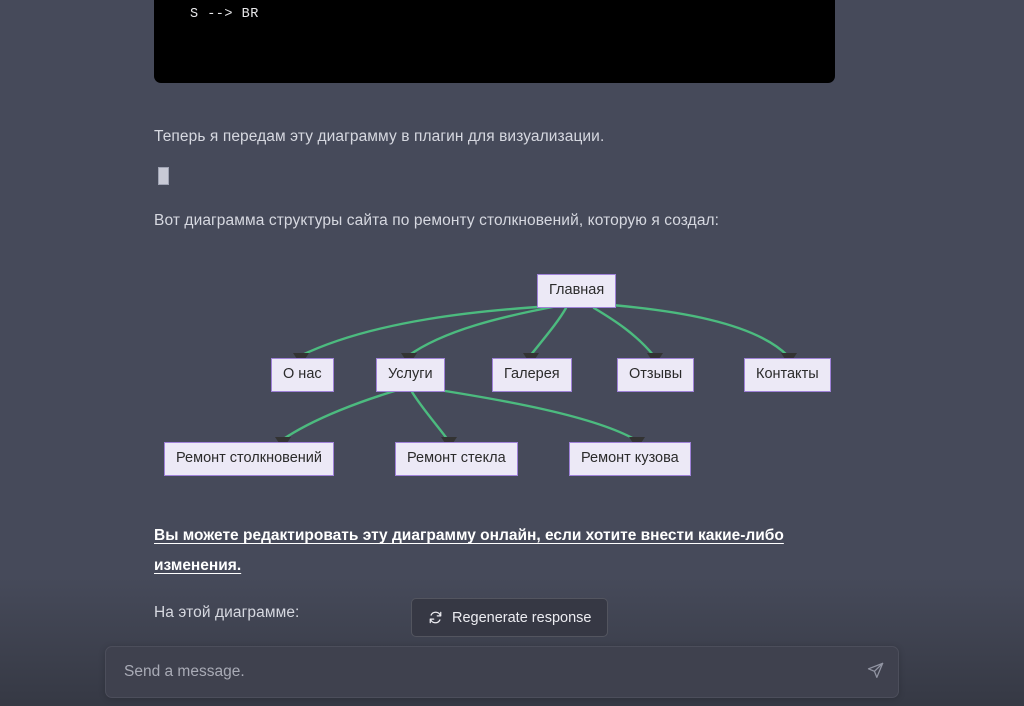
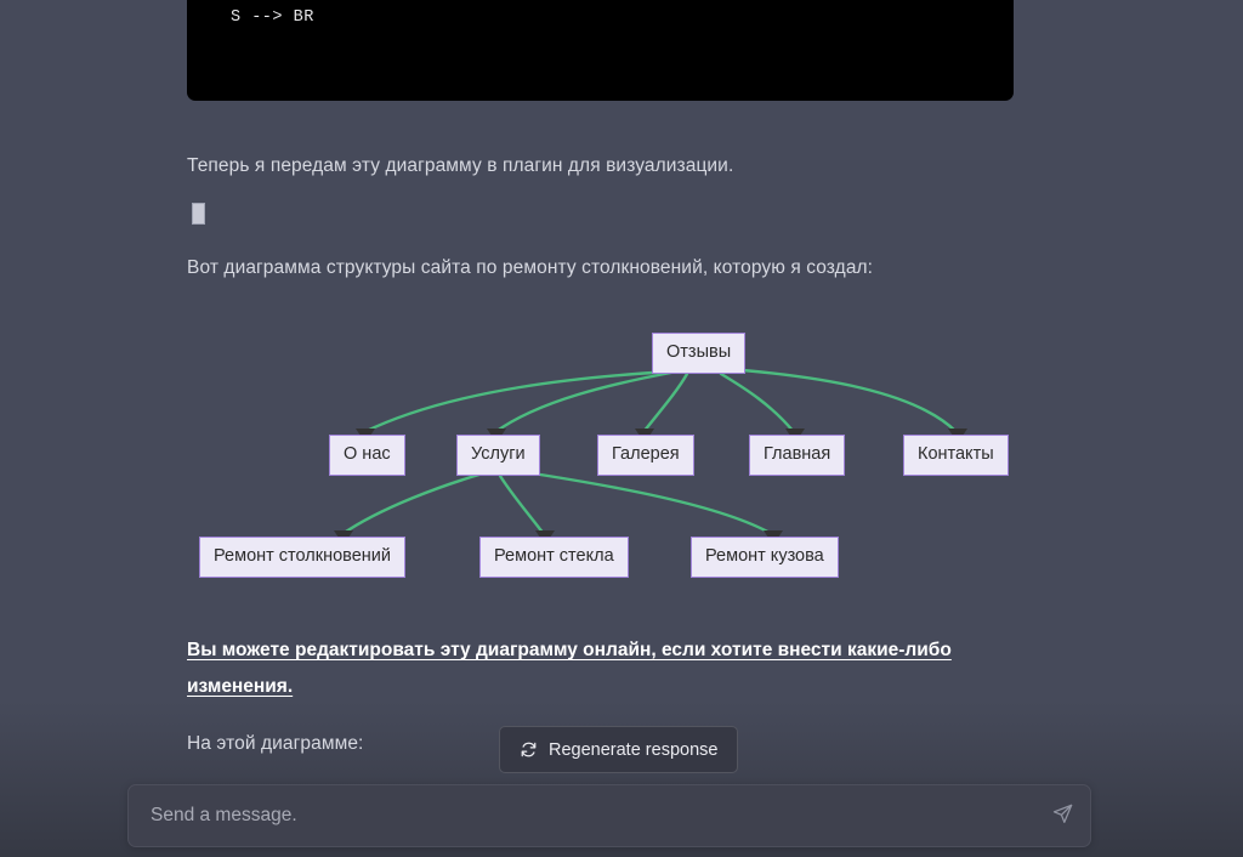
  S --> BR
  Теперь я передам эту диаграмму в плагин для визуализации.
  Вот диаграмма структуры сайта по ремонту столкновений, которую я создал:
- Главная
+ Отзывы
  О нас
  Услуги
  Галерея
- Отзывы
+ Главная
  Контакты
  Ремонт столкновений
  Ремонт стекла
  Ремонт кузова
  Вы можете редактировать эту диаграмму онлайн, если хотите внести какие-либо изменения.
  На этой диаграмме:
  Regenerate response
  Send a message.
